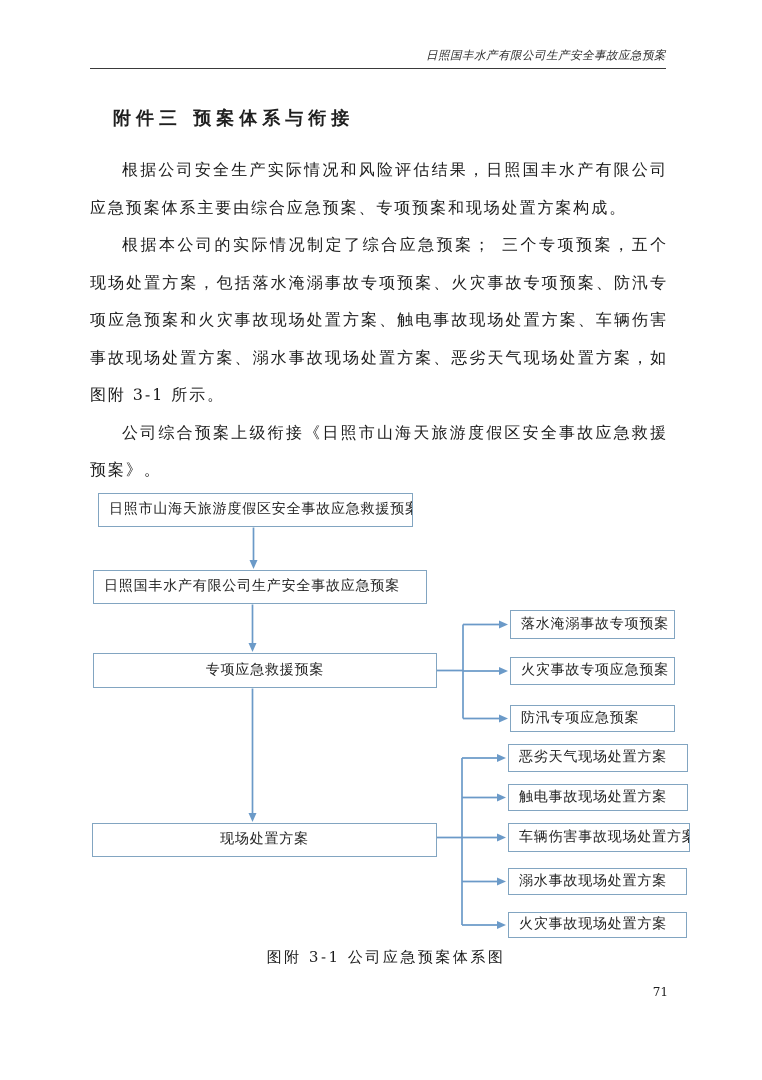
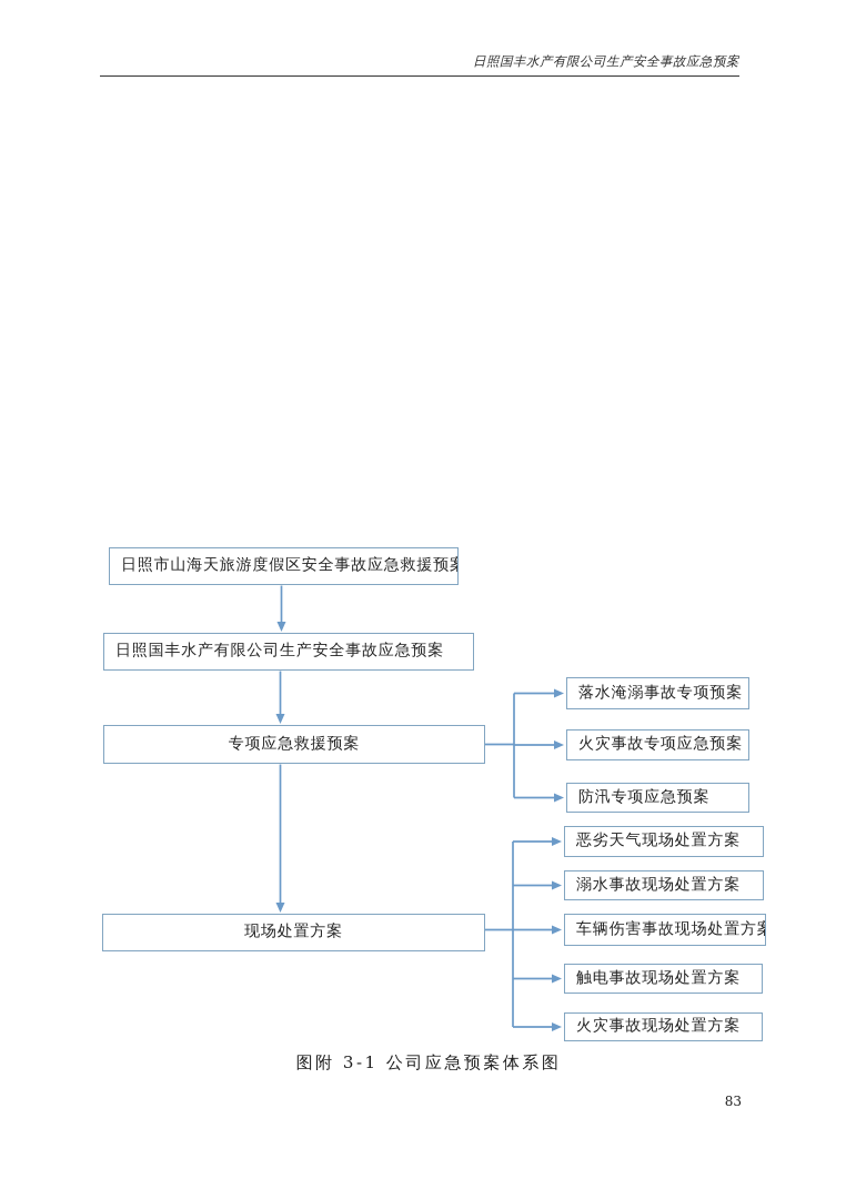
  日照国丰水产有限公司生产安全事故应急预案
- 附件三 预案体系与衔接
- 根据公司安全生产实际情况和风险评估结果，日照国丰水产有限公司应急预案体系主要由综合应急预案、专项预案和现场处置方案构成。
- 根据本公司的实际情况制定了综合应急预案； 三个专项预案，五个现场处置方案，包括落水淹溺事故专项预案、火灾事故专项预案、防汛专项应急预案和火灾事故现场处置方案、触电事故现场处置方案、车辆伤害事故现场处置方案、溺水事故现场处置方案、恶劣天气现场处置方案，如图附 3-1 所示。
- 公司综合预案上级衔接《日照市山海天旅游度假区安全事故应急救援预案》。
  日照市山海天旅游度假区安全事故应急救援预案
  日照国丰水产有限公司生产安全事故应急预案
  专项应急救援预案
  现场处置方案
  落水淹溺事故专项预案
  火灾事故专项应急预案
  防汛专项应急预案
  恶劣天气现场处置方案
- 触电事故现场处置方案
+ 溺水事故现场处置方案
  车辆伤害事故现场处置方案
- 溺水事故现场处置方案
+ 触电事故现场处置方案
  火灾事故现场处置方案
  图附 3-1 公司应急预案体系图
- 71
+ 83
